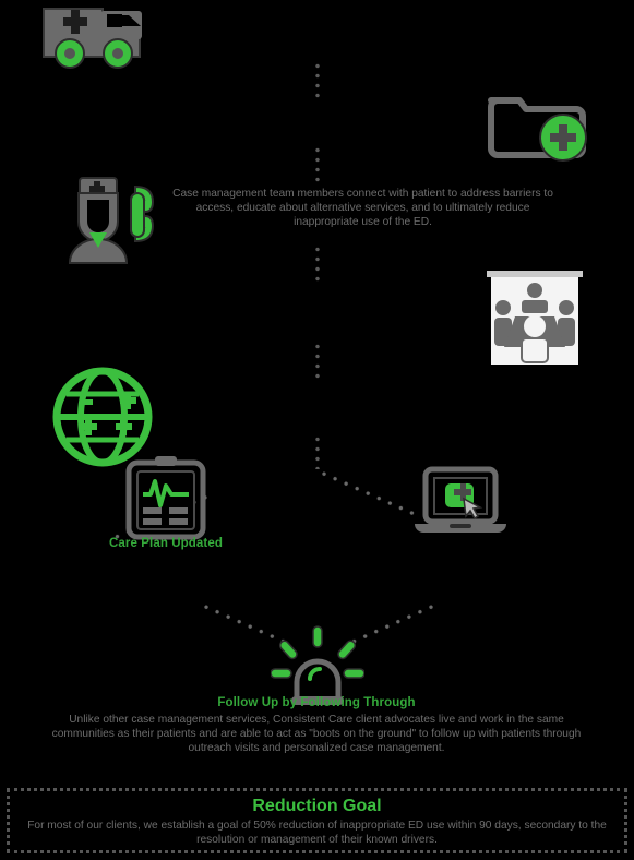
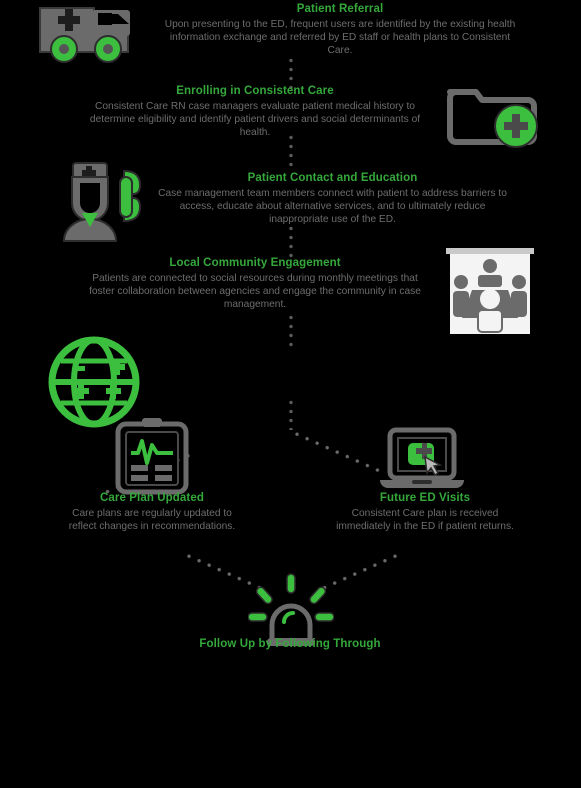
+ Patient Referral
+ Upon presenting to the ED, frequent users are identified by the existing health information exchange and referred by ED staff or health plans to Consistent Care.
+ Enrolling in Consistent Care
+ Consistent Care RN case managers evaluate patient medical history to determine eligibility and identify patient drivers and social determinants of health.
+ Patient Contact and Education
  Case management team members connect with patient to address barriers to access, educate about alternative services, and to ultimately reduce inappropriate use of the ED.
+ Local Community Engagement
+ Patients are connected to social resources during monthly meetings that foster collaboration between agencies and engage the community in case management.
  Care Plan Updated
+ Care plans are regularly updated to reflect changes in recommendations.
+ Future ED Visits
+ Consistent Care plan is received immediately in the ED if patient returns.
  Follow Up by Following Through
- Unlike other case management services, Consistent Care client advocates live and work in the same communities as their patients and are able to act as "boots on the ground" to follow up with patients through outreach visits and personalized case management.
- Reduction Goal
- For most of our clients, we establish a goal of 50% reduction of inappropriate ED use within 90 days, secondary to the resolution or management of their known drivers.
